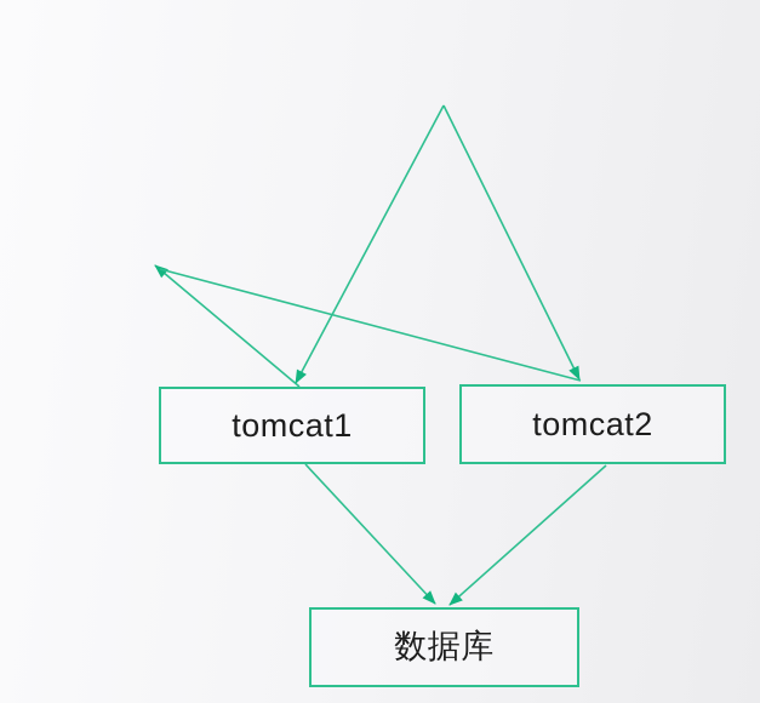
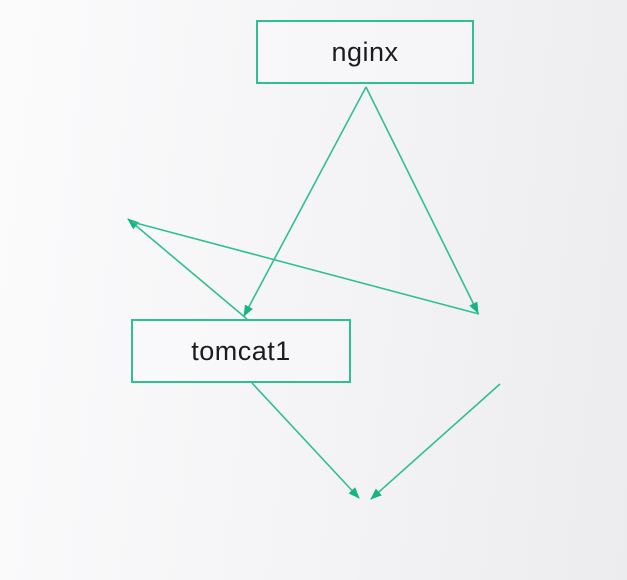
+ nginx
  tomcat1
- tomcat2
- 数据库
